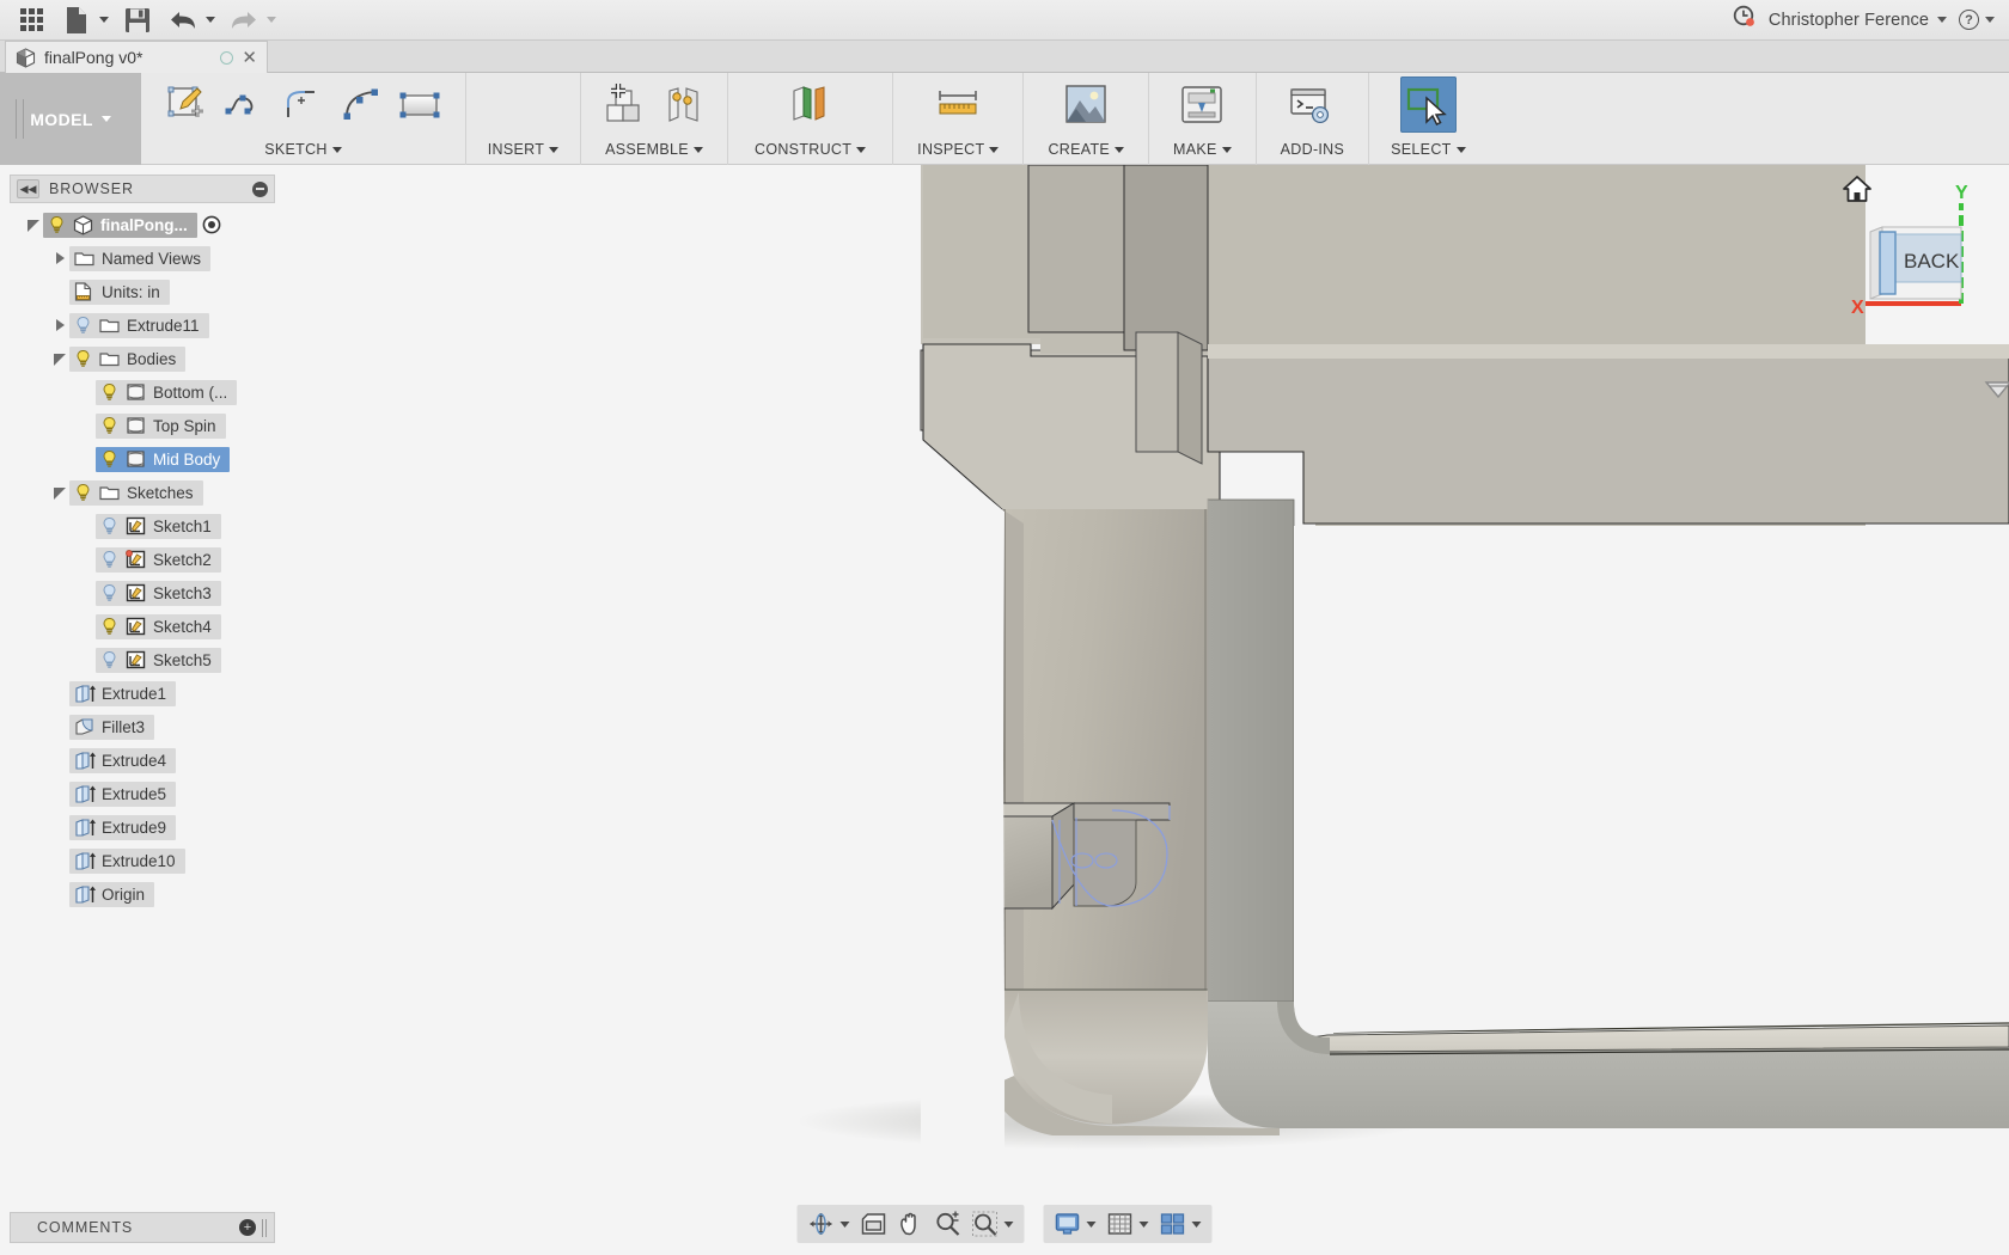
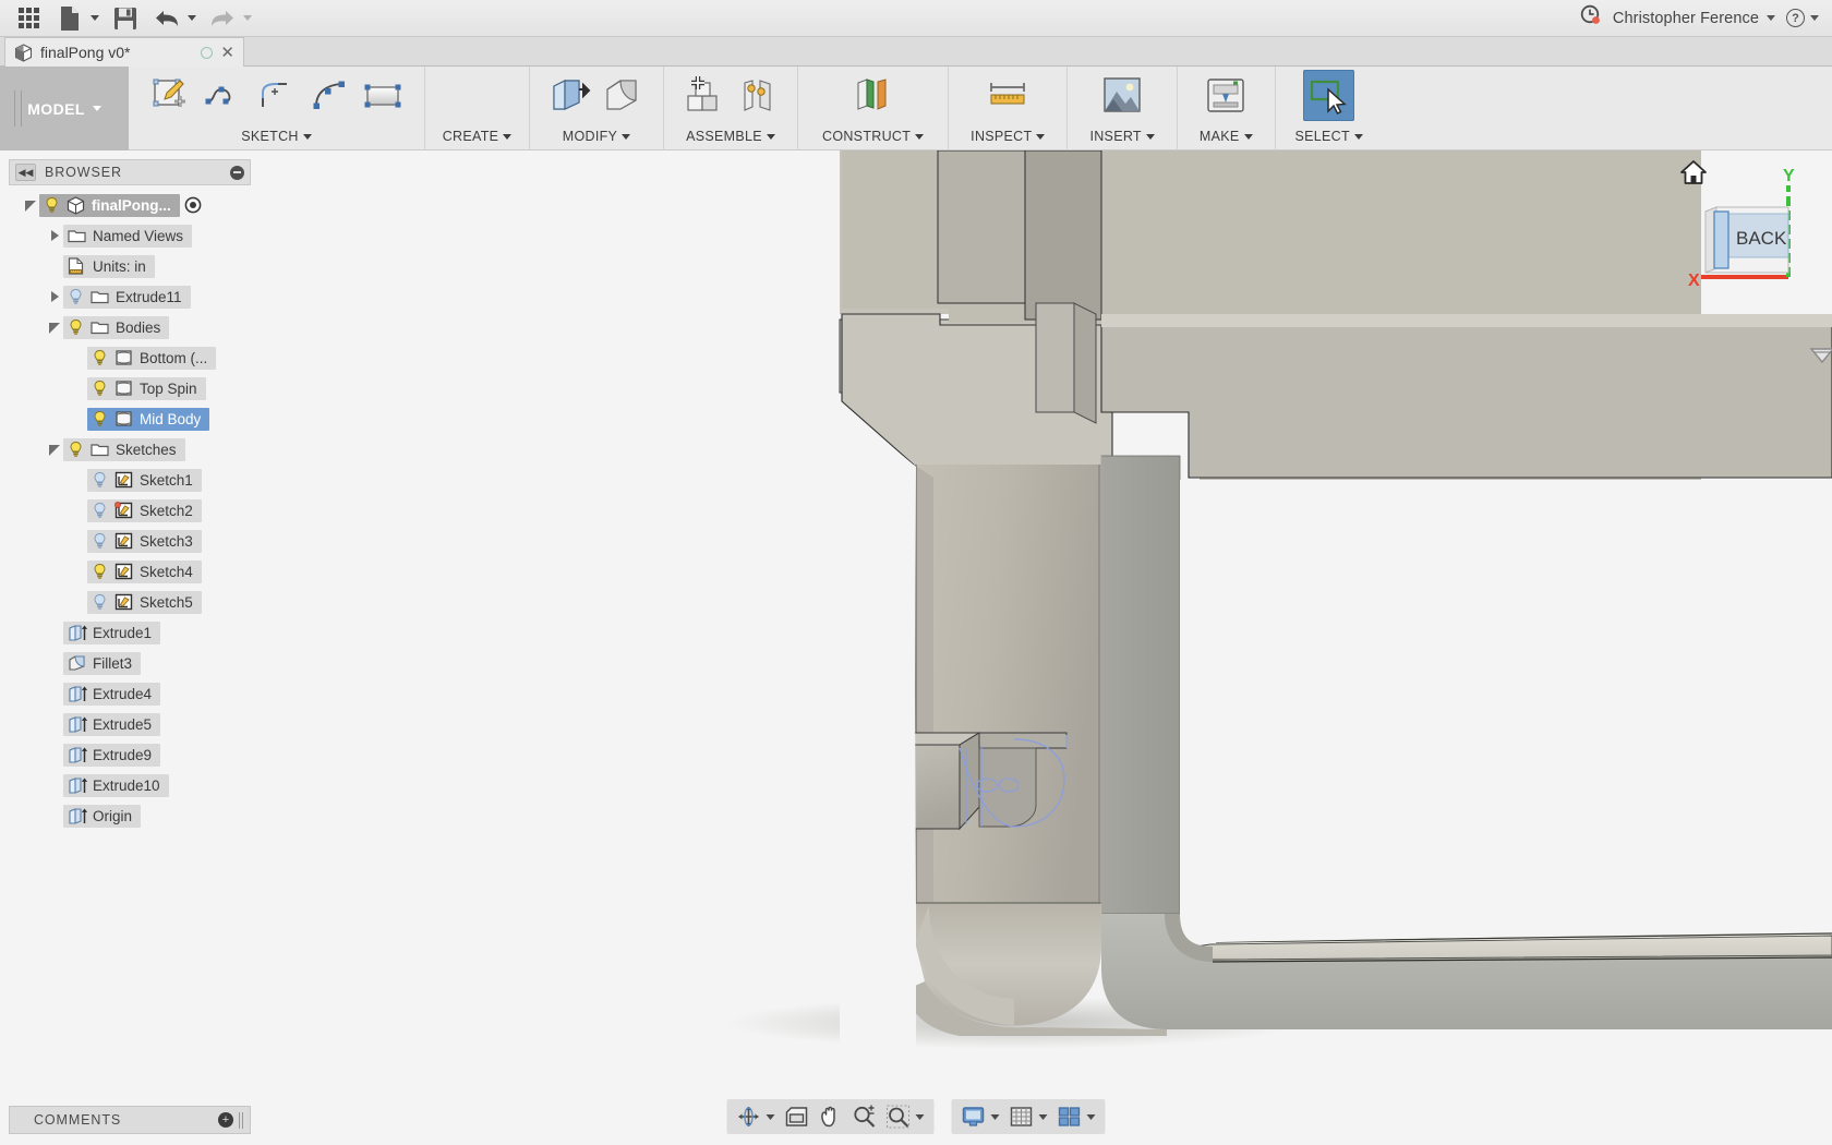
  Christopher Ference
  ?
  finalPong v0*
  ✕
  MODEL
  SKETCH
- INSERT
+ CREATE
+ MODIFY
  ASSEMBLE
  CONSTRUCT
  INSPECT
- CREATE
+ INSERT
  MAKE
- ADD-INS
  SELECT
  X
  Y
  BACK
  ◀◀
  BROWSER
  finalPong...
  Named Views
  Units: in
  Extrude11
  Bodies
  Bottom (...
  Top Spin
  Mid Body
  Sketches
  Sketch1
  Sketch2
  Sketch3
  Sketch4
  Sketch5
  Extrude1
  Fillet3
  Extrude4
  Extrude5
  Extrude9
  Extrude10
  Origin
  COMMENTS
  +
